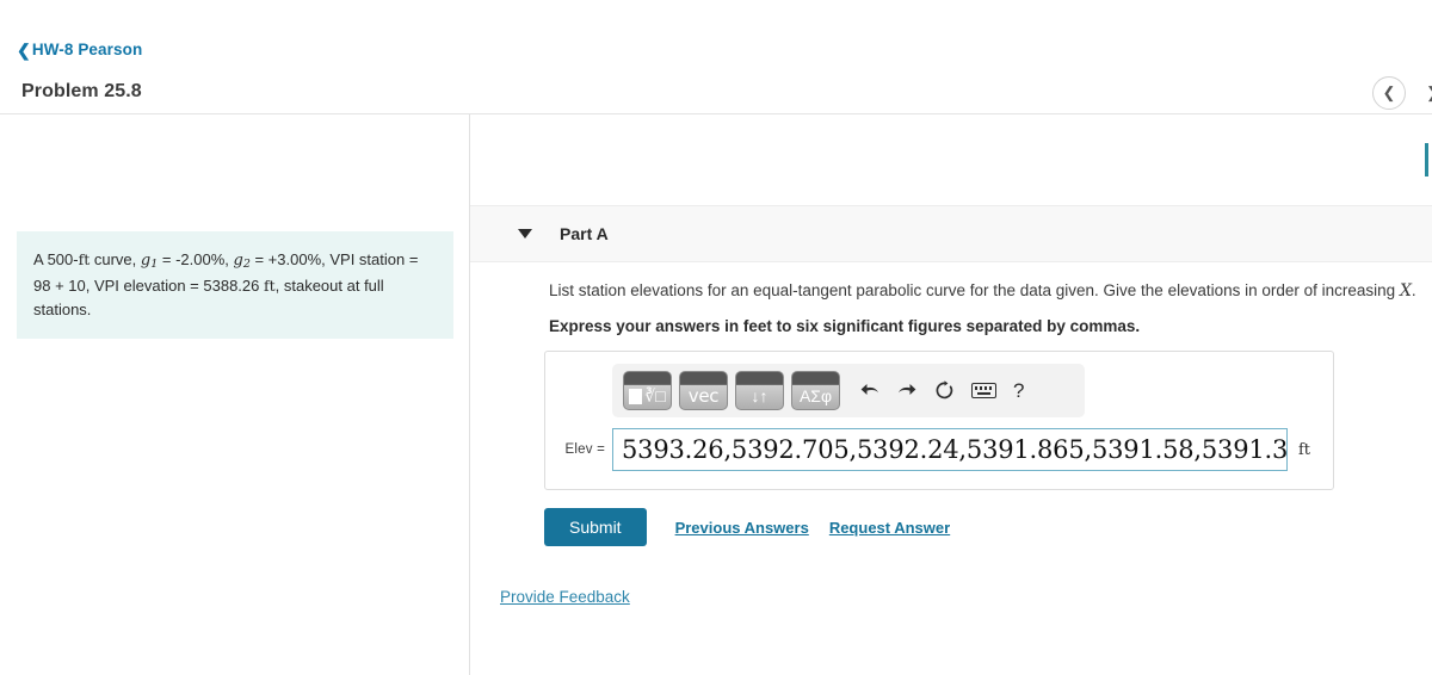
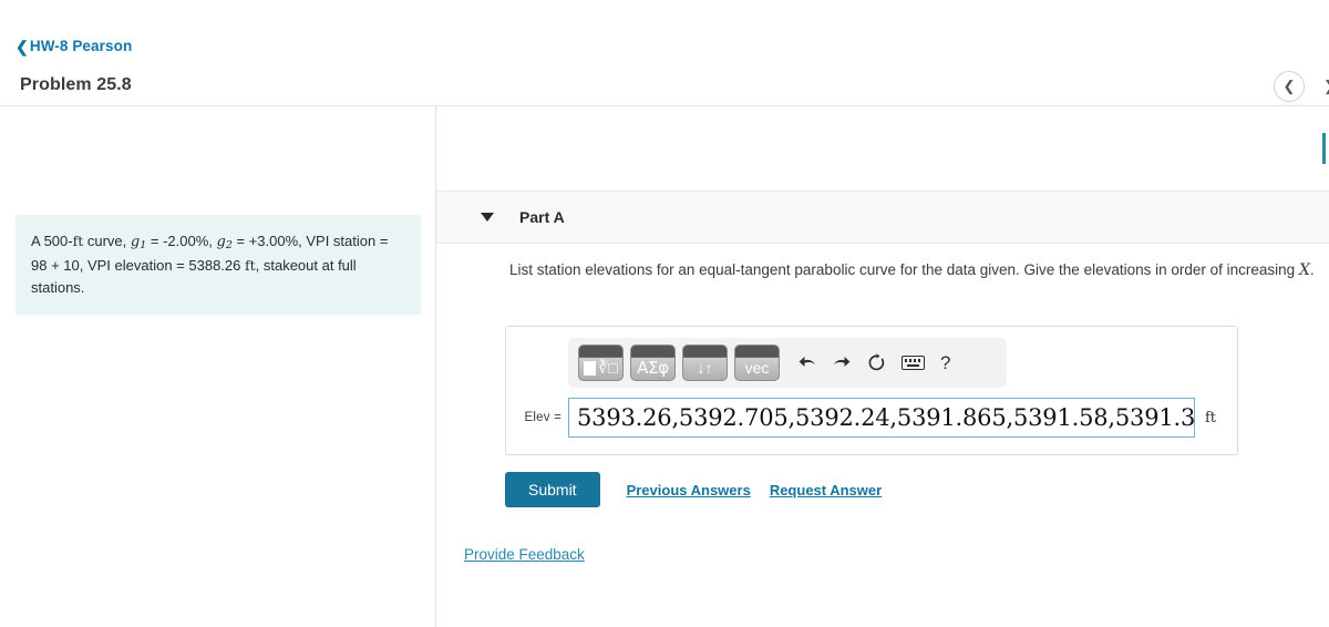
  ❮
  HW-8 Pearson
  Problem 25.8
  ❮
  A 500-ft curve, g1 = -2.00%, g2 = +3.00%, VPI station = 98 + 10, VPI elevation = 5388.26 ft, stakeout at full stations.
  Part A
  List station elevations for an equal-tangent parabolic curve for the data given. Give the elevations in order of increasing X.
- Express your answers in feet to six significant figures separated by commas.
  ∛□
- vec
+ ΑΣφ
  ↓↑
- ΑΣφ
+ vec
  ?
  Elev =
  5393.26,5392.705,5392.24,5391.865,5391.58,5391.3
  ft
  Submit
  Previous Answers
  Request Answer
  Provide Feedback
